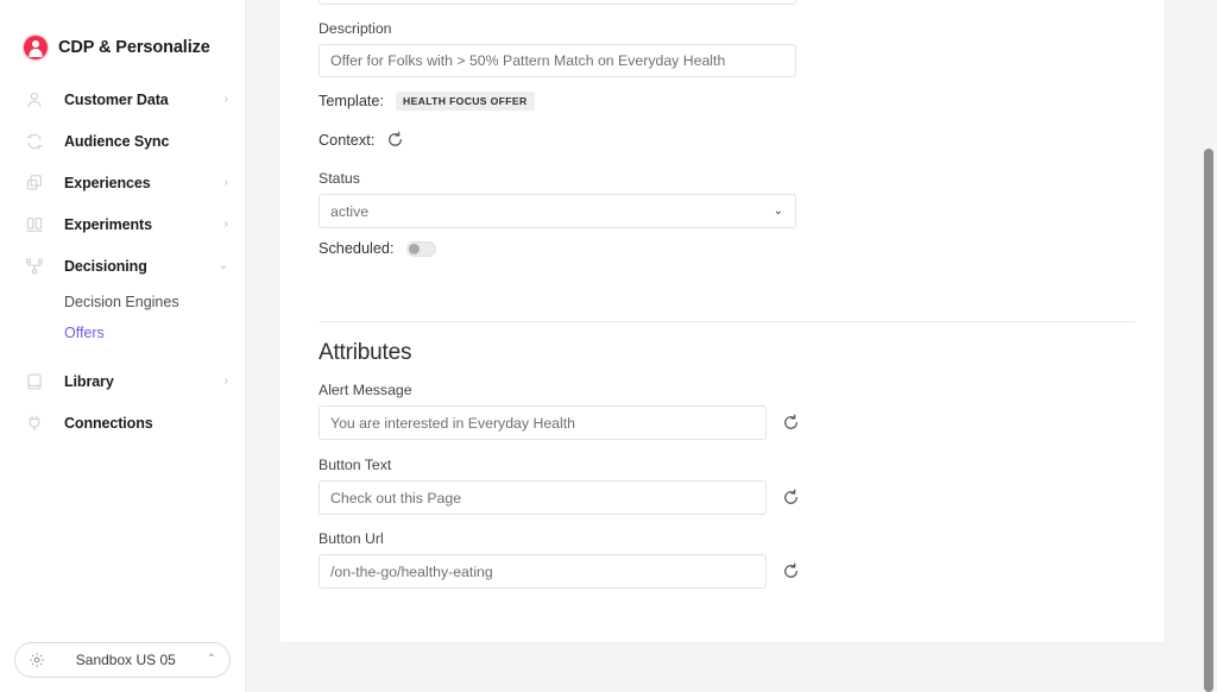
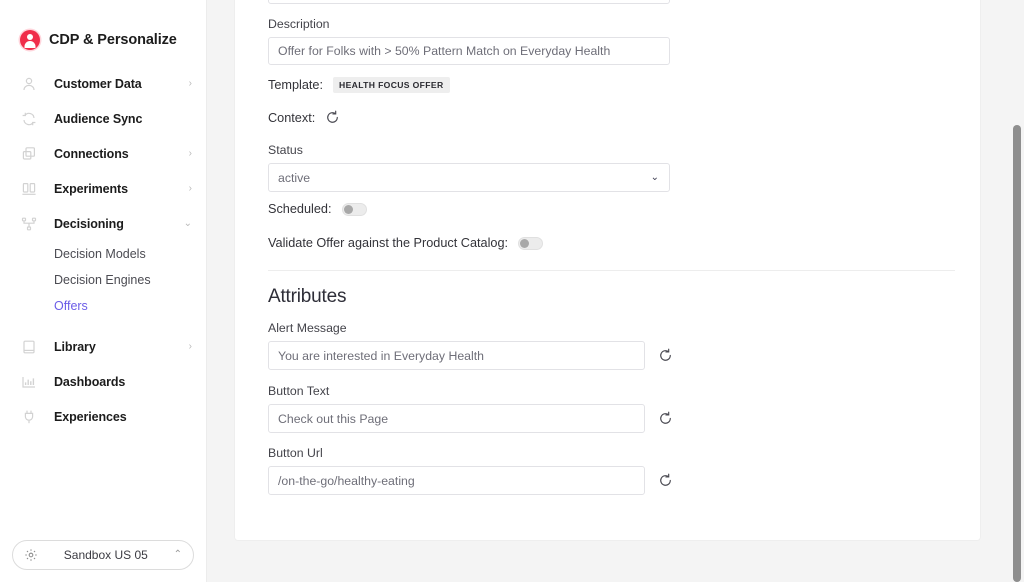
  CDP & Personalize
  Customer Data
  ›
  Audience Sync
- Experiences
+ Connections
  ›
  Experiments
  ›
  Decisioning
  ⌄
+ Decision Models
  Decision Engines
  Offers
  Library
  ›
+ Dashboards
- Connections
+ Experiences
  Sandbox US 05
  ⌃
  Description
  Offer for Folks with > 50% Pattern Match on Everyday Health
  Template:
  HEALTH FOCUS OFFER
  Context:
  Status
  active
  ⌄
  Scheduled:
+ Validate Offer against the Product Catalog:
  Attributes
  Alert Message
  You are interested in Everyday Health
  Button Text
  Check out this Page
  Button Url
  /on-the-go/healthy-eating
